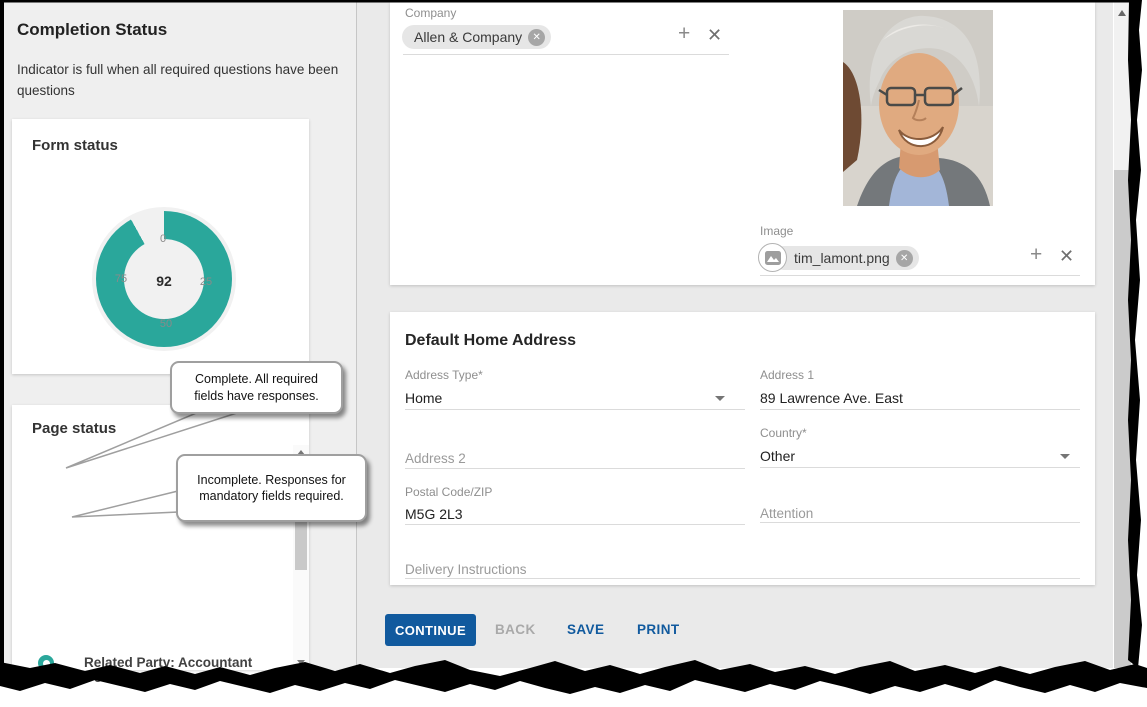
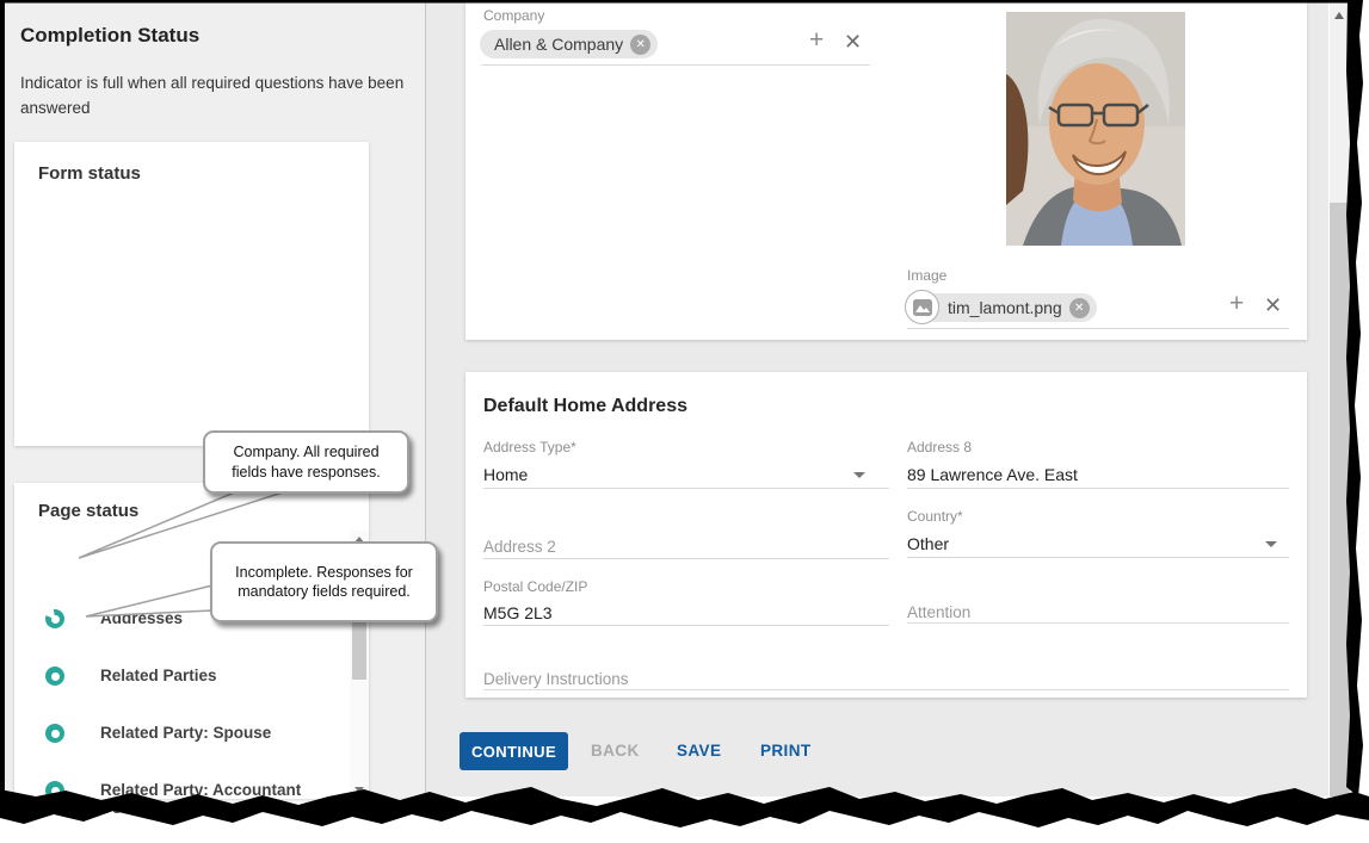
  Completion Status
- Indicator is full when all required questions have been questions
+ Indicator is full when all required questions have been answered
  Form status
- 0
- 25
- 50
- 75
- 92
  Page status
+ Addresses
+ Related Parties
+ Related Party: Spouse
  Related Party: Accountant
  Company
  Allen & Company
  ✕
  +
  ✕
  Image
  tim_lamont.png
  ✕
  +
  ✕
  Default Home Address
  Address Type*
  Home
- Address 1
+ Address 8
  89 Lawrence Ave. East
  Address 2
  Country*
  Other
  Postal Code/ZIP
  M5G 2L3
  Attention
  Delivery Instructions
  CONTINUE
  BACK
  SAVE
  PRINT
- Complete. All required fields have responses.
+ Company. All required fields have responses.
  Incomplete. Responses for mandatory fields required.
